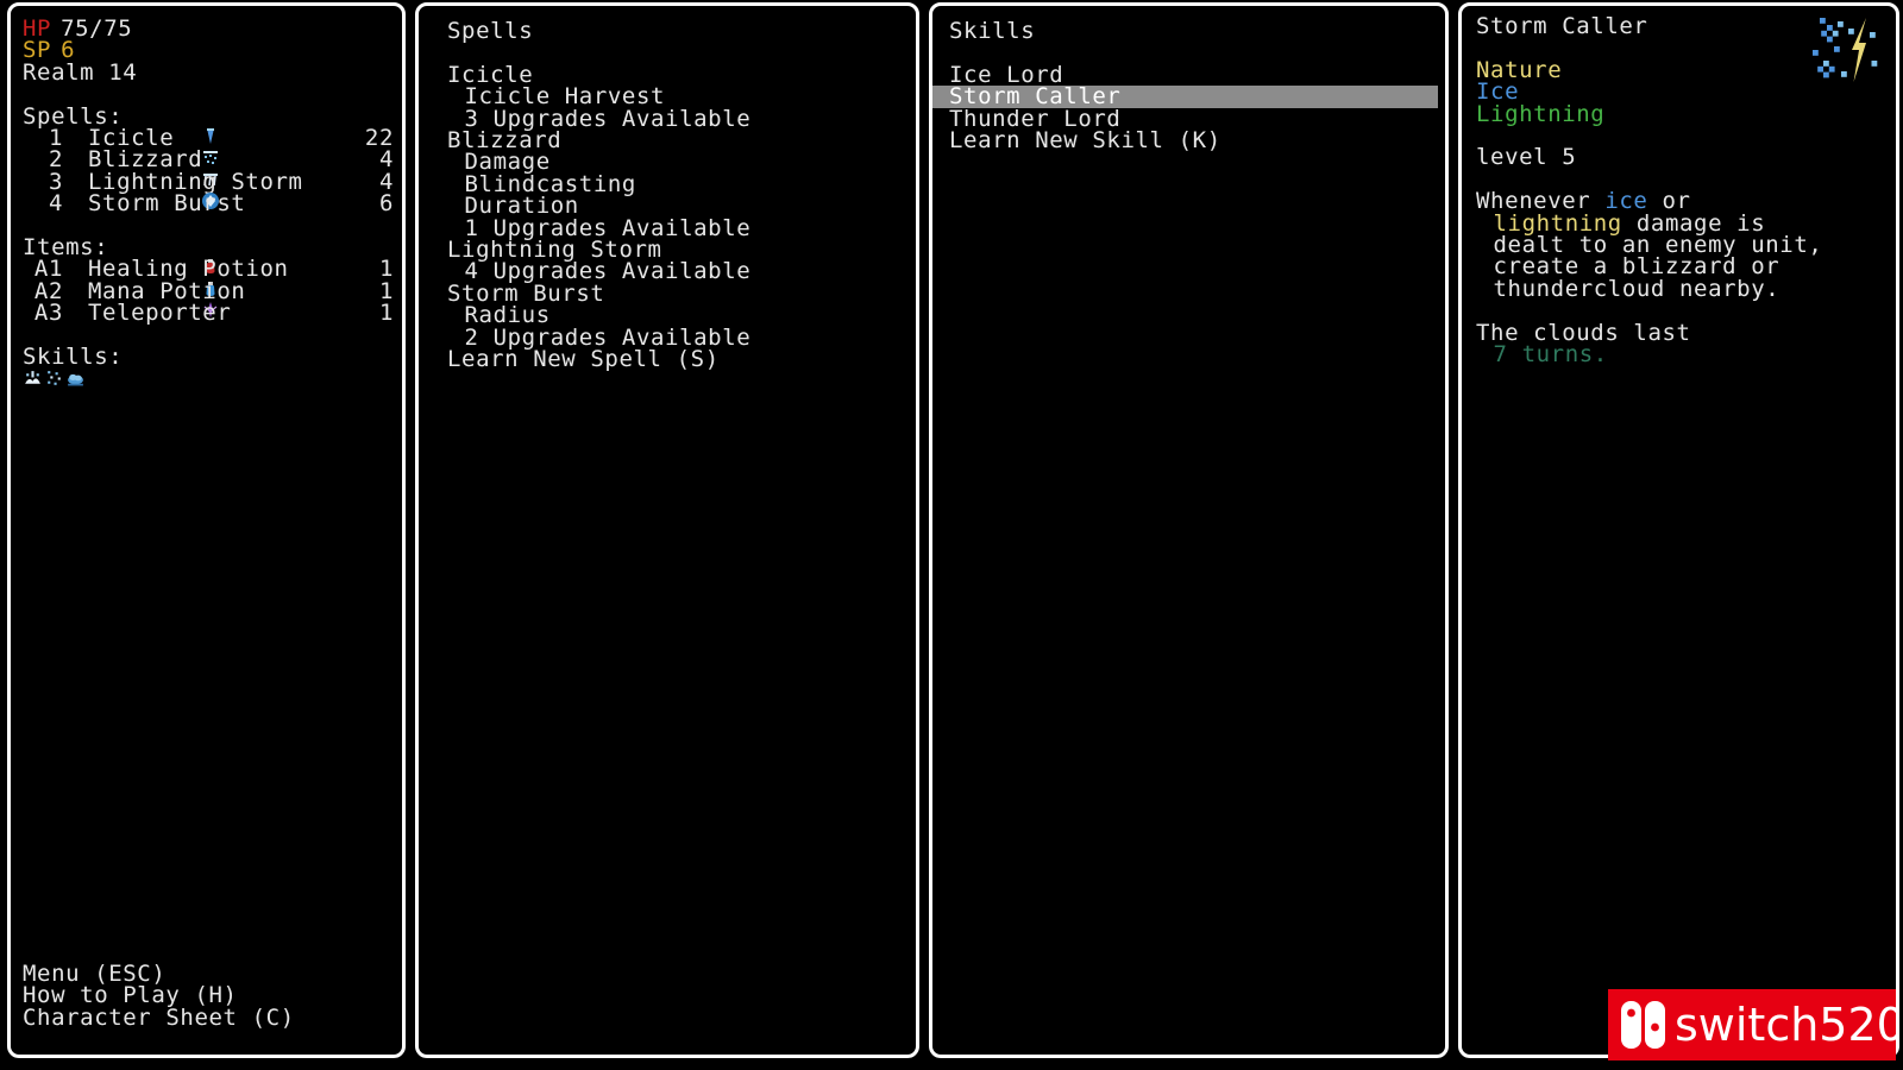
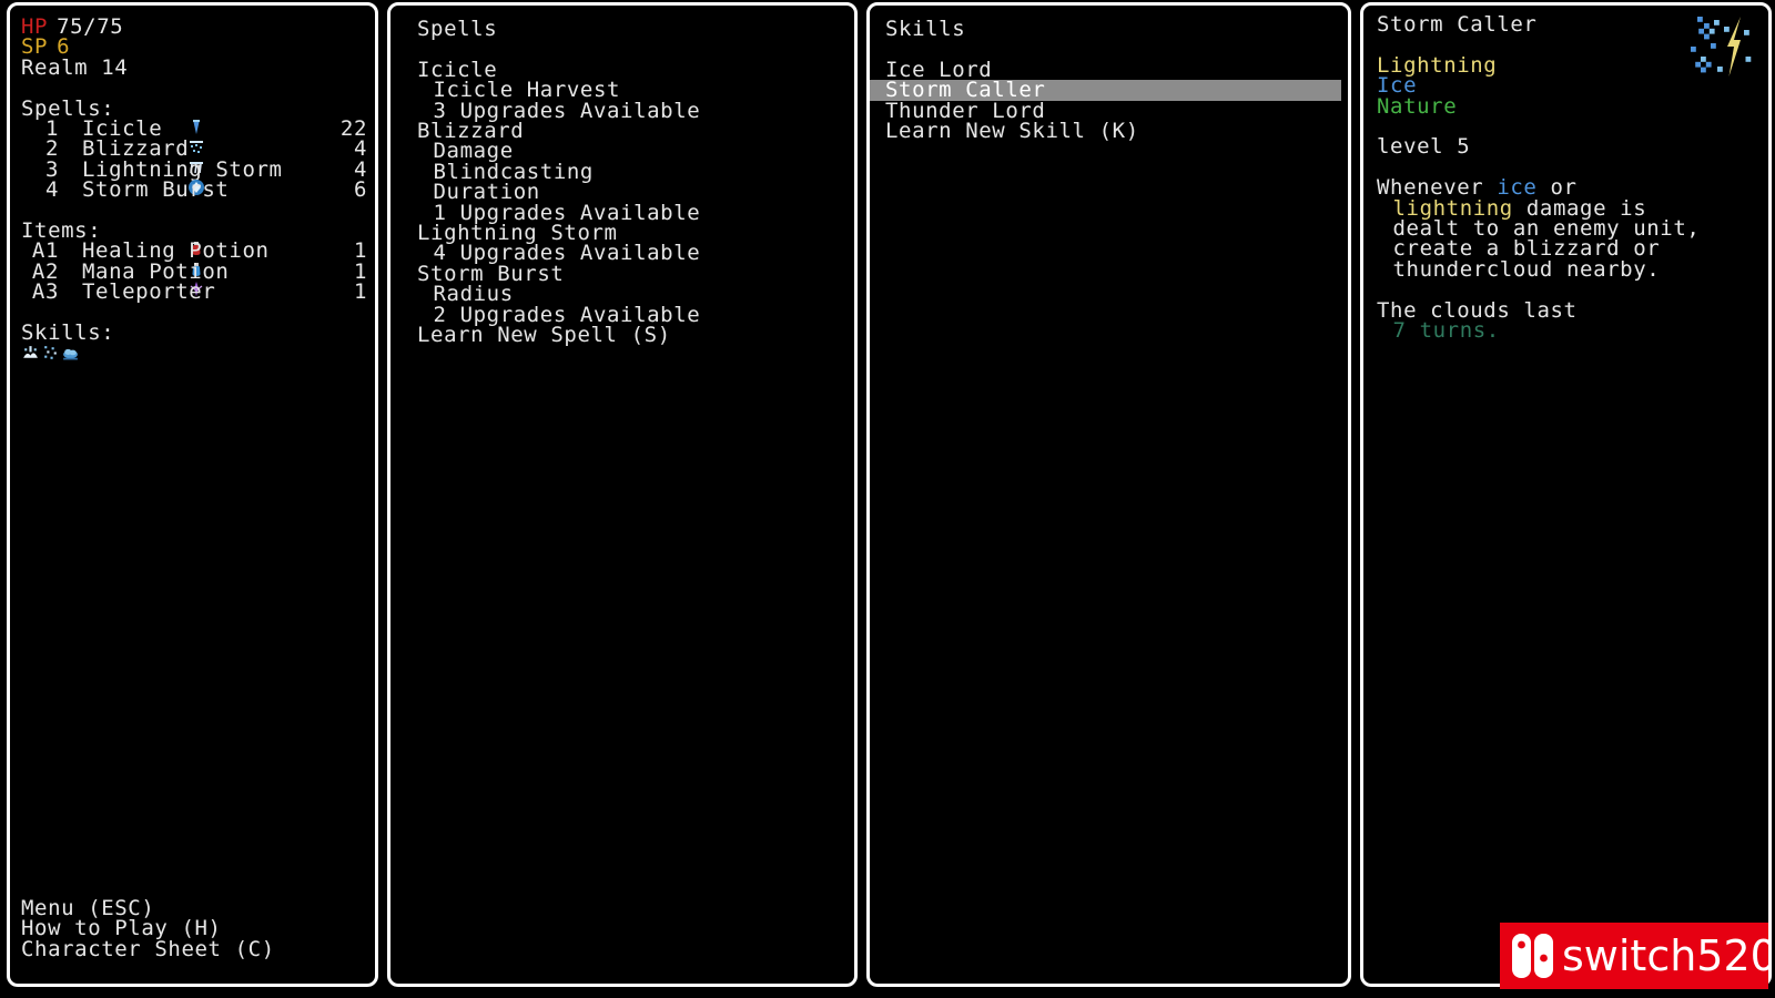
  HP
  75/75
  SP
  6
  Realm 14
  Spells:
  1
  Icicle
  22
  2
  Blizzard
  4
  3
  Lightning Storm
  4
  4
  Storm Burst
  6
  Items:
  A1
  Healing Potion
  1
  A2
  Mana Potion
  1
  A3
  Teleporter
  1
  Skills:
  Menu (ESC)
  How to Play (H)
  Character Sheet (C)
  Spells
  Icicle
  Icicle Harvest
  3 Upgrades Available
  Blizzard
  Damage
  Blindcasting
  Duration
  1 Upgrades Available
  Lightning Storm
  4 Upgrades Available
  Storm Burst
  Radius
  2 Upgrades Available
  Learn New Spell (S)
  Skills
  Ice Lord
  Storm Caller
  Thunder Lord
  Learn New Skill (K)
  Storm Caller
- Nature
+ Lightning
  Ice
- Lightning
+ Nature
  level 5
  Whenever ice or
  lightning damage is
  dealt to an enemy unit,
  create a blizzard or
  thundercloud nearby.
  The clouds last
  7 turns.
  switch520
